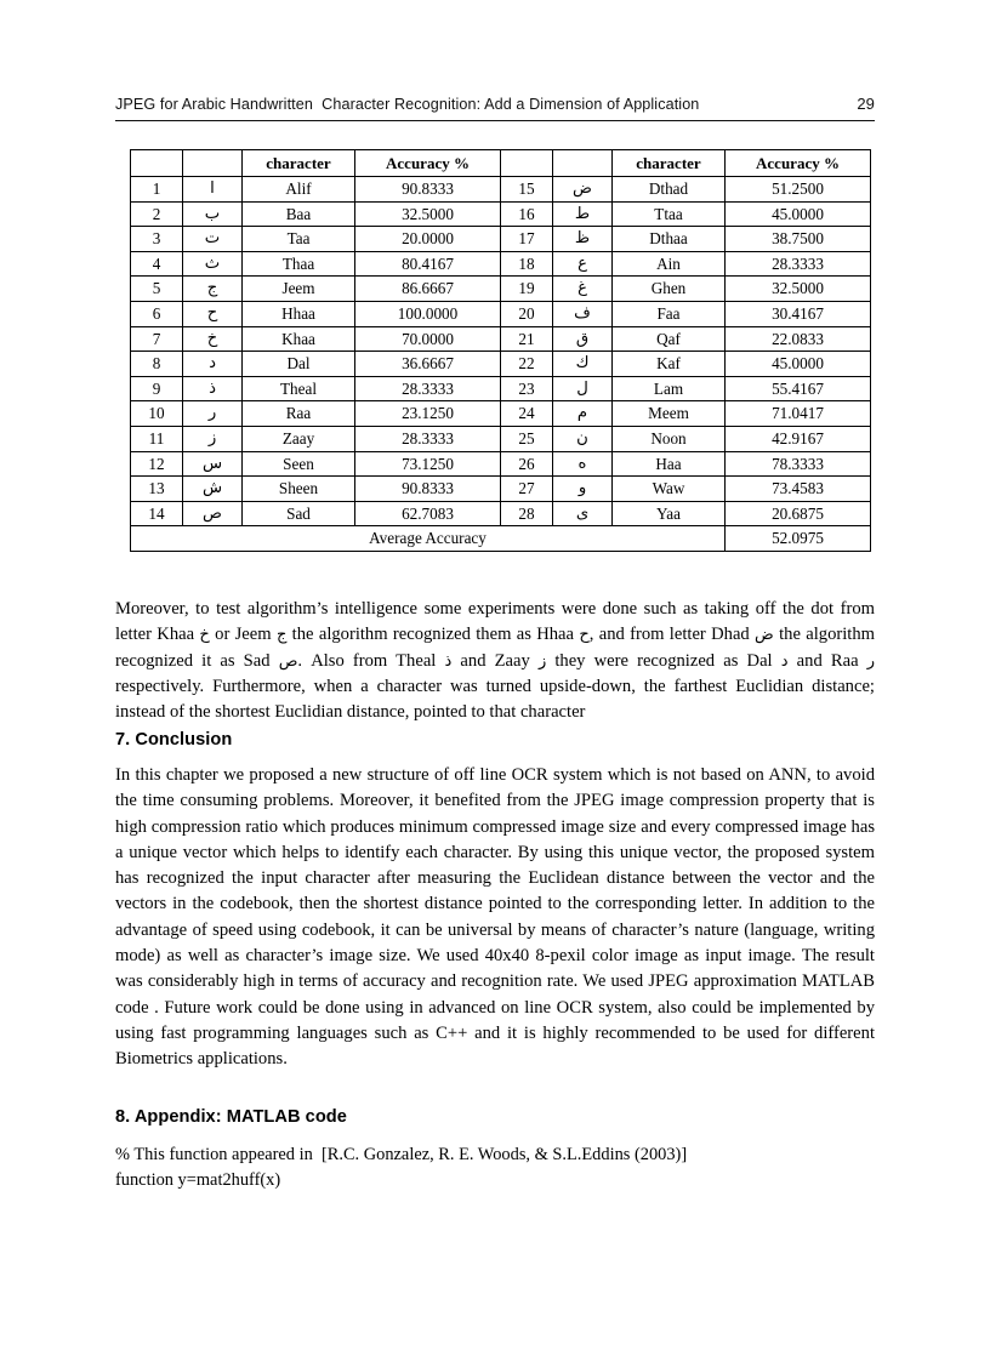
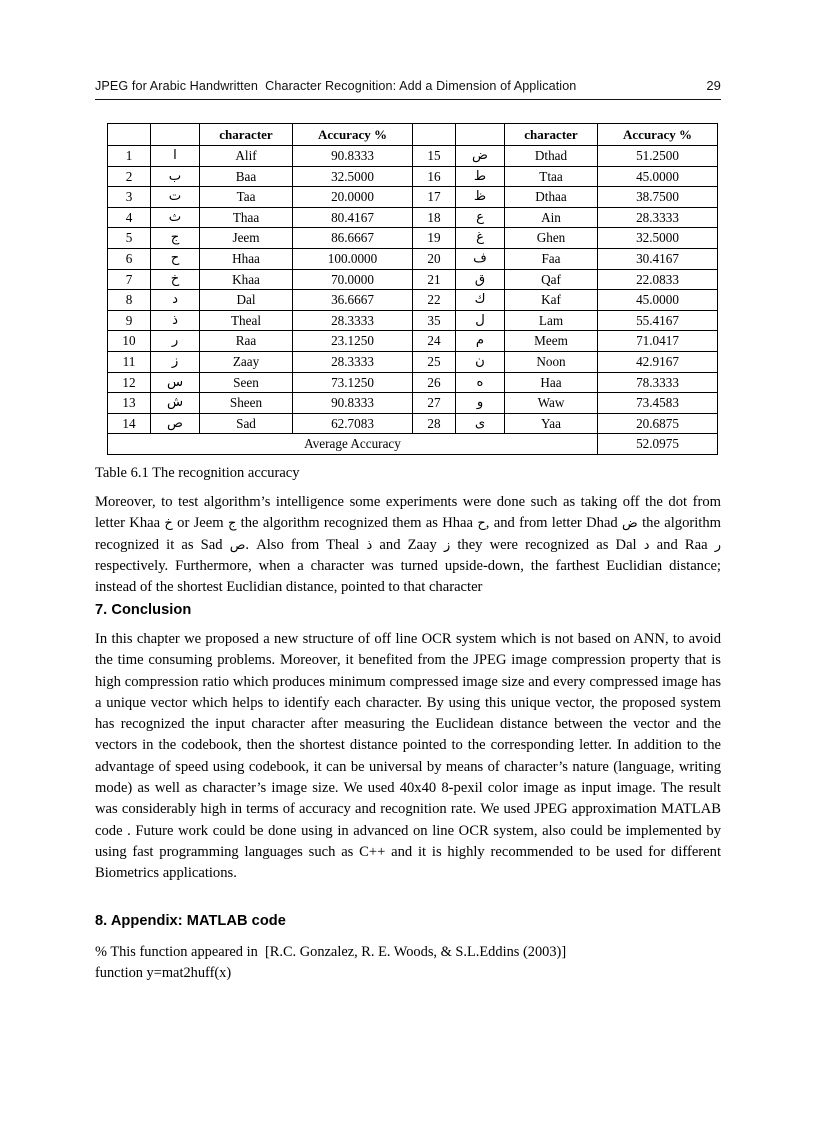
  JPEG for Arabic Handwritten Character Recognition: Add a Dimension of Application
  29
  		character	Accuracy %			character	Accuracy %
  1	ا	Alif	90.8333	15	ض	Dthad	51.2500
  2	ب	Baa	32.5000	16	ط	Ttaa	45.0000
  3	ت	Taa	20.0000	17	ظ	Dthaa	38.7500
  4	ث	Thaa	80.4167	18	ع	Ain	28.3333
  5	ج	Jeem	86.6667	19	غ	Ghen	32.5000
  6	ح	Hhaa	100.0000	20	ف	Faa	30.4167
  7	خ	Khaa	70.0000	21	ق	Qaf	22.0833
  8	د	Dal	36.6667	22	ك	Kaf	45.0000
- 9	ذ	Theal	28.3333	23	ل	Lam	55.4167
+ 9	ذ	Theal	28.3333	35	ل	Lam	55.4167
  10	ر	Raa	23.1250	24	م	Meem	71.0417
  11	ز	Zaay	28.3333	25	ن	Noon	42.9167
  12	س	Seen	73.1250	26	ه	Haa	78.3333
  13	ش	Sheen	90.8333	27	و	Waw	73.4583
  14	ص	Sad	62.7083	28	ى	Yaa	20.6875
  Average Accuracy	52.0975
+ Table 6.1 The recognition accuracy
  Moreover, to test algorithm’s intelligence some experiments were done such as taking off the dot from letter Khaa خ or Jeem ج the algorithm recognized them as Hhaa ح, and from letter Dhad ض the algorithm recognized it as Sad ص. Also from Theal ذ and Zaay ز they were recognized as Dal د and Raa ر respectively. Furthermore, when a character was turned upside-down, the farthest Euclidian distance; instead of the shortest Euclidian distance, pointed to that character
  7. Conclusion
  In this chapter we proposed a new structure of off line OCR system which is not based on ANN, to avoid the time consuming problems. Moreover, it benefited from the JPEG image compression property that is high compression ratio which produces minimum compressed image size and every compressed image has a unique vector which helps to identify each character. By using this unique vector, the proposed system has recognized the input character after measuring the Euclidean distance between the vector and the vectors in the codebook, then the shortest distance pointed to the corresponding letter. In addition to the advantage of speed using codebook, it can be universal by means of character’s nature (language, writing mode) as well as character’s image size. We used 40x40 8-pexil color image as input image. The result was considerably high in terms of accuracy and recognition rate. We used JPEG approximation MATLAB code . Future work could be done using in advanced on line OCR system, also could be implemented by using fast programming languages such as C++ and it is highly recommended to be used for different Biometrics applications.
  8. Appendix: MATLAB code
  % This function appeared in [R.C. Gonzalez, R. E. Woods, & S.L.Eddins (2003)]
  function y=mat2huff(x)
